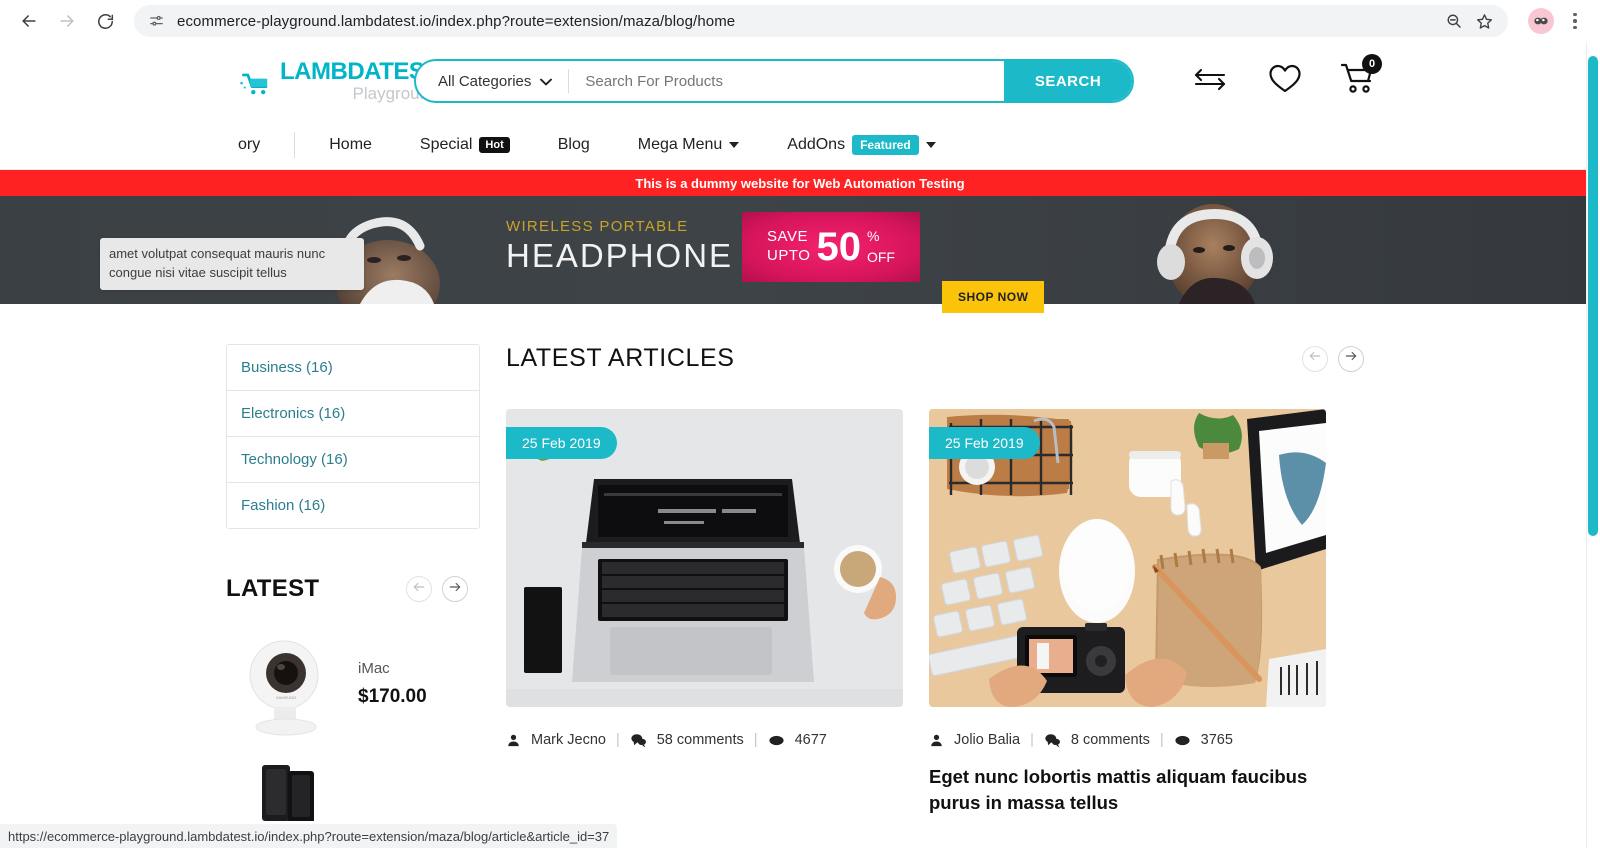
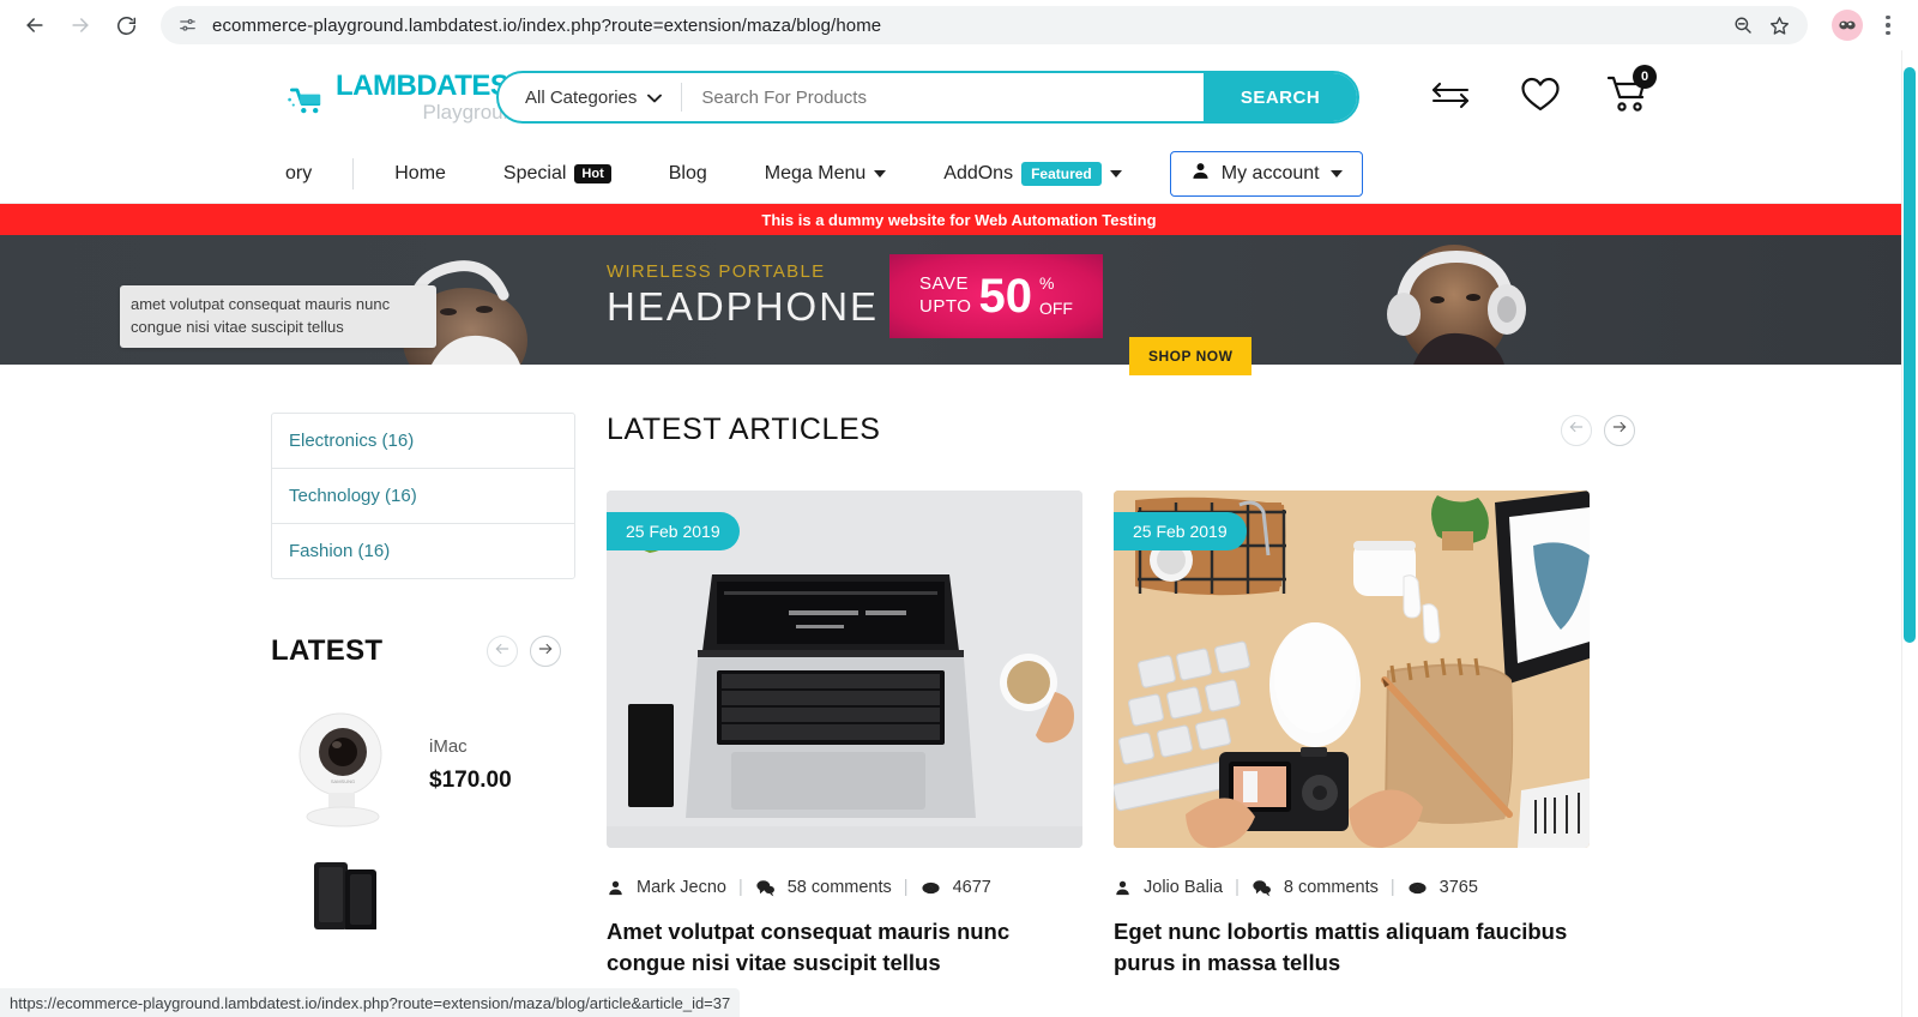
  ecommerce-playground.lambdatest.io/index.php?route=extension/maza/blog/home
  LAMBDATE
  Playgrou
  All Categories
  Search For Products
  SEARCH
  0
  ory
  Home
  Special
  Hot
  Blog
  Mega Menu
  AddOns
  Featured
+ My account
  amet volutpat consequat mauris nunc congue nisi vitae suscipit tellus
  This is a dummy website for Web Automation Testing
  WIRELESS PORTABLE
  HEADPHONE
  SAVE
  UPTO
  50
  %
  OFF
  SHOP NOW
- Business (16)
  Electronics (16)
  Technology (16)
  Fashion (16)
  LATEST
  iMac
  $170.00
  LATEST ARTICLES
  25 Feb 2019
  Mark Jecno
  |
  58 comments
  |
  4677
+ Amet volutpat consequat mauris nunc congue nisi vitae suscipit tellus
  25 Feb 2019
  Jolio Balia
  |
  8 comments
  |
  3765
  Eget nunc lobortis mattis aliquam faucibus purus in massa tellus
  https://ecommerce-playground.lambdatest.io/index.php?route=extension/maza/blog/article&article_id=37
